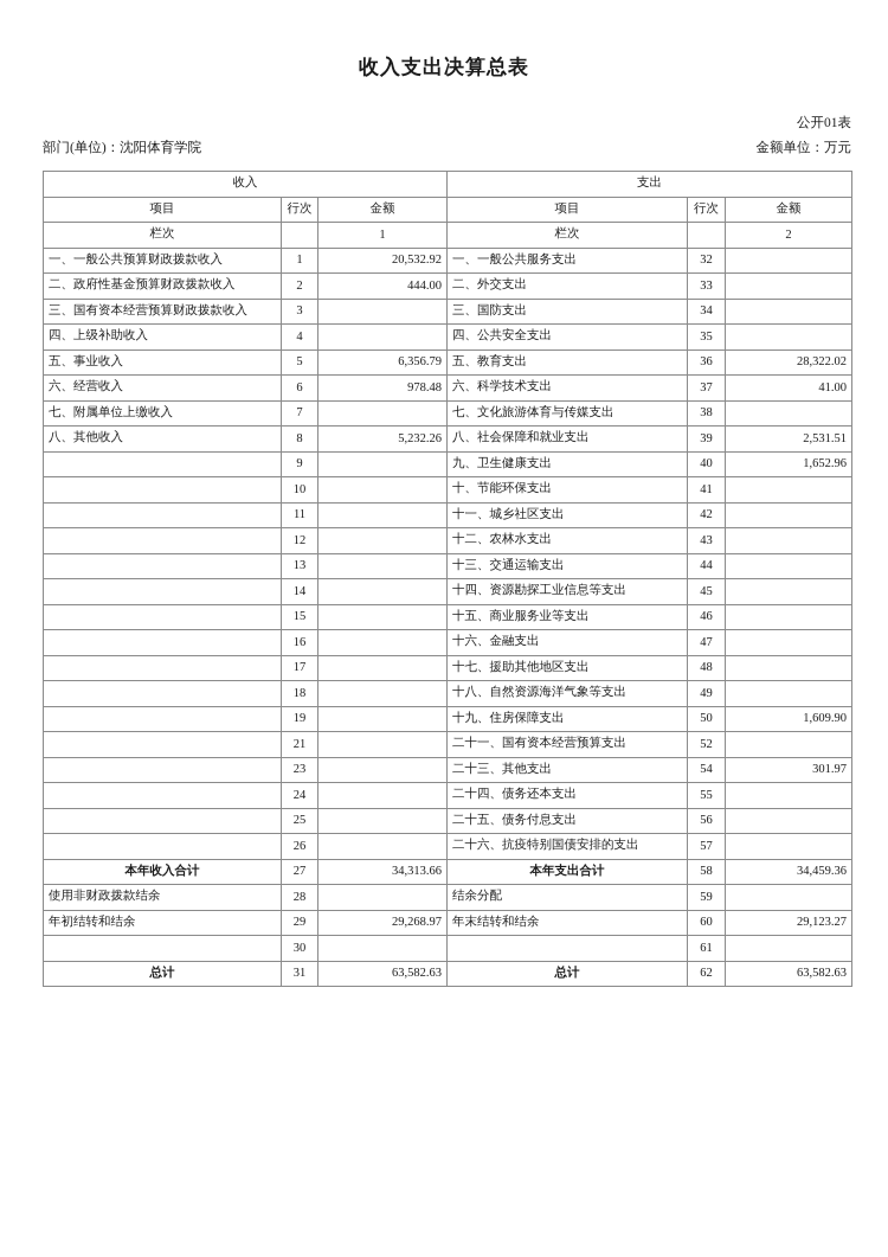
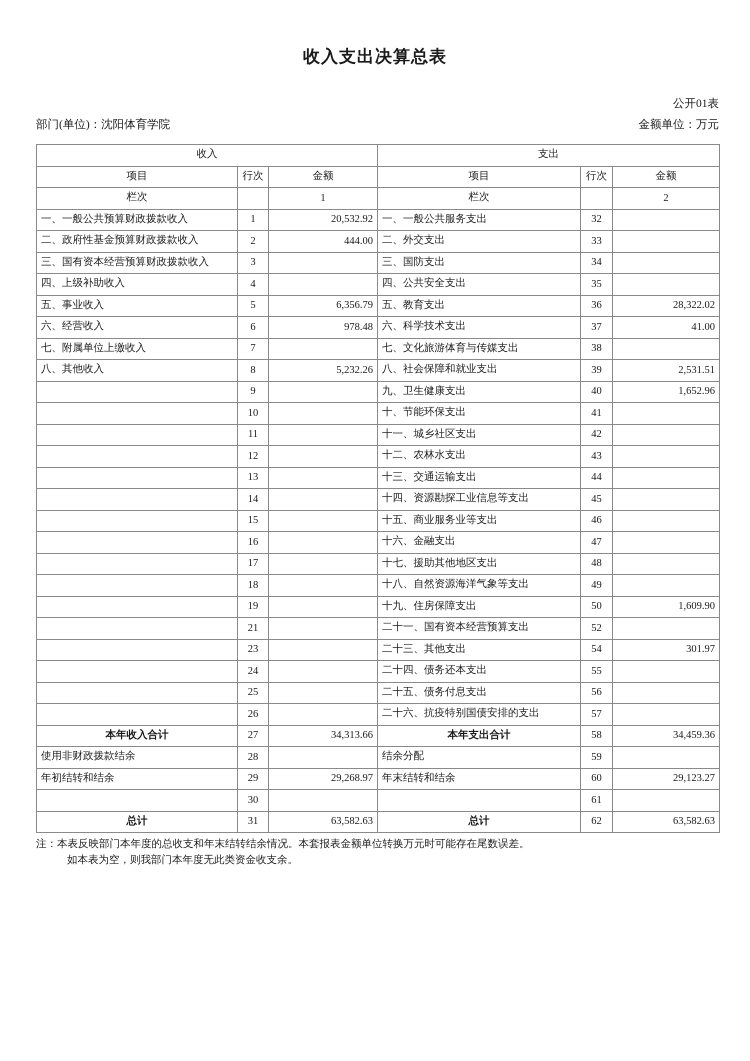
  收入支出决算总表
  公开01表
  部门(单位)：沈阳体育学院
  金额单位：万元
  收入	支出
  项目	行次	金额	项目	行次	金额
  栏次		1	栏次		2
  一、一般公共预算财政拨款收入	1	20,532.92	一、一般公共服务支出	32
  二、政府性基金预算财政拨款收入	2	444.00	二、外交支出	33
  三、国有资本经营预算财政拨款收入	3		三、国防支出	34
  四、上级补助收入	4		四、公共安全支出	35
  五、事业收入	5	6,356.79	五、教育支出	36	28,322.02
  六、经营收入	6	978.48	六、科学技术支出	37	41.00
  七、附属单位上缴收入	7		七、文化旅游体育与传媒支出	38
  八、其他收入	8	5,232.26	八、社会保障和就业支出	39	2,531.51
  	9		九、卫生健康支出	40	1,652.96
  	10		十、节能环保支出	41
  	11		十一、城乡社区支出	42
  	12		十二、农林水支出	43
  	13		十三、交通运输支出	44
  	14		十四、资源勘探工业信息等支出	45
  	15		十五、商业服务业等支出	46
  	16		十六、金融支出	47
  	17		十七、援助其他地区支出	48
  	18		十八、自然资源海洋气象等支出	49
  	19		十九、住房保障支出	50	1,609.90
  	21		二十一、国有资本经营预算支出	52
  	23		二十三、其他支出	54	301.97
  	24		二十四、债务还本支出	55
  	25		二十五、债务付息支出	56
  	26		二十六、抗疫特别国债安排的支出	57
  本年收入合计	27	34,313.66	本年支出合计	58	34,459.36
  使用非财政拨款结余	28		结余分配	59
  年初结转和结余	29	29,268.97	年末结转和结余	60	29,123.27
  	30			61
  总计	31	63,582.63	总计	62	63,582.63
+ 注：本表反映部门本年度的总收支和年末结转结余情况。本套报表金额单位转换万元时可能存在尾数误差。
+ 如本表为空，则我部门本年度无此类资金收支余。
